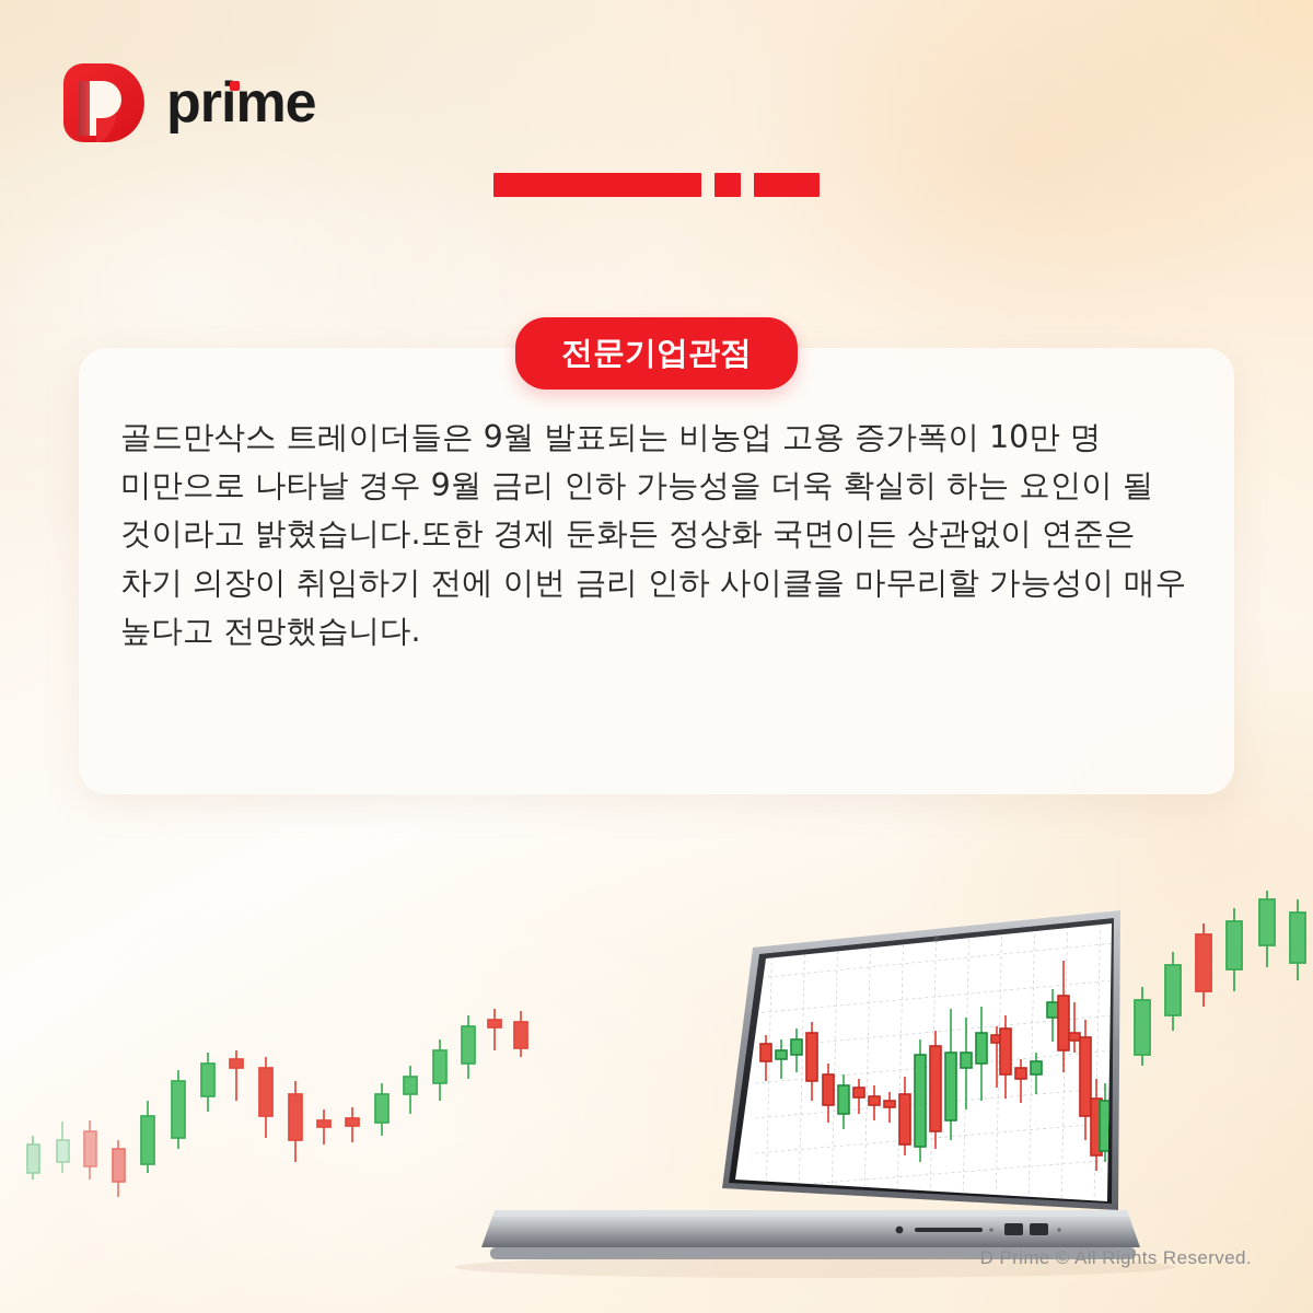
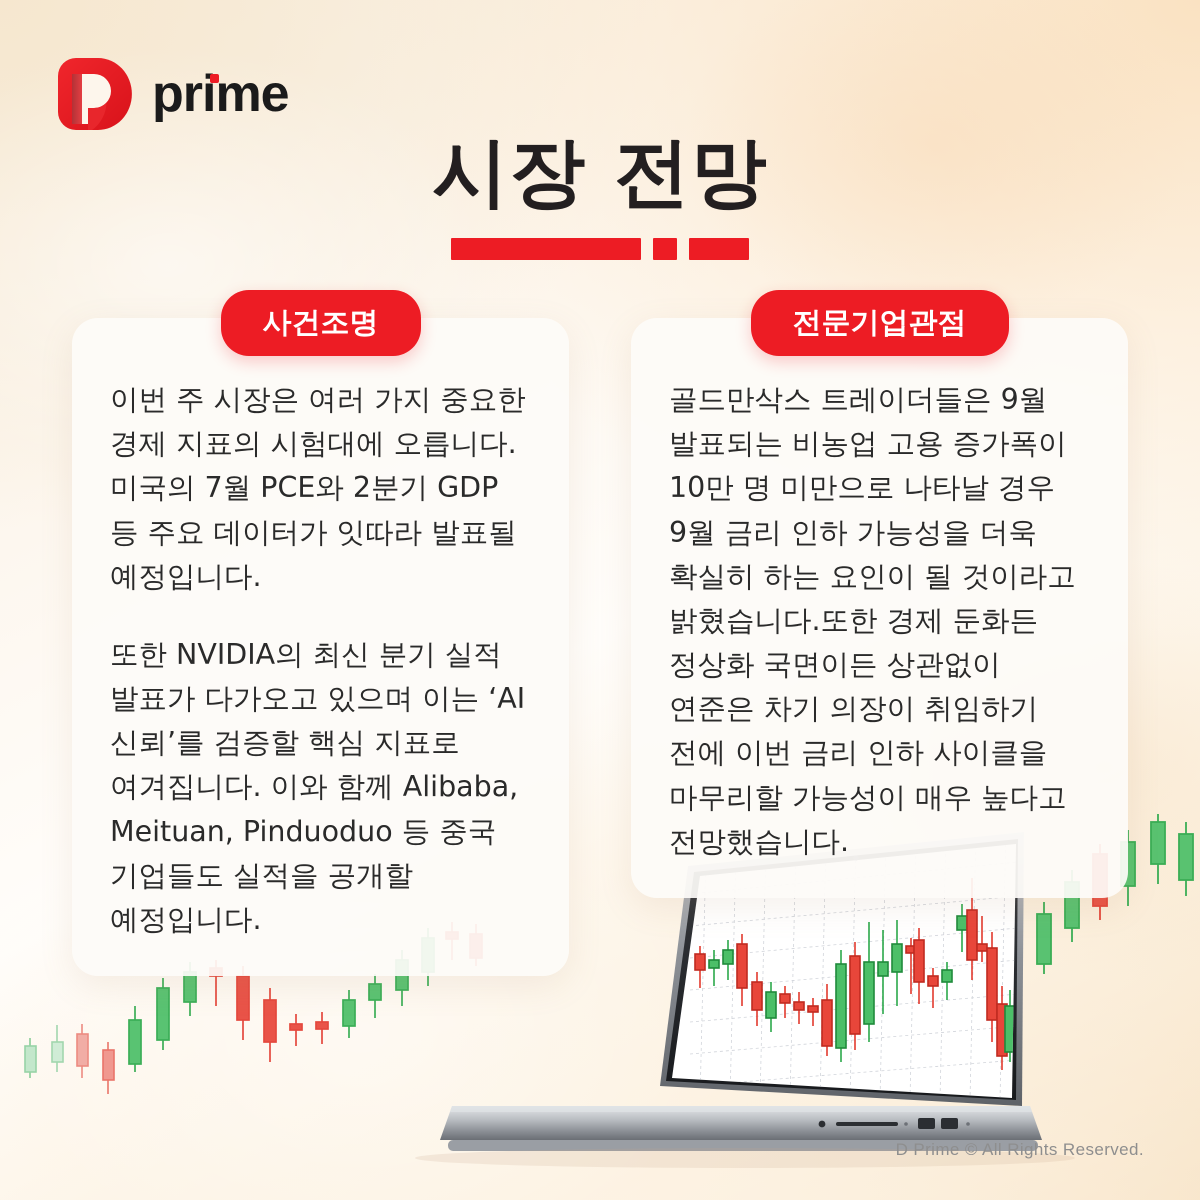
  prime
+ 시장 전망
+ 사건조명
+ 이번 주 시장은 여러 가지 중요한 경제 지표의 시험대에 오릅니다. 미국의 7월 PCE와 2분기 GDP 등 주요 데이터가 잇따라 발표될 예정입니다.
+ 또한 NVIDIA의 최신 분기 실적 발표가 다가오고 있으며 이는 ‘AI 신뢰’를 검증할 핵심 지표로 여겨집니다. 이와 함께 Alibaba, Meituan, Pinduoduo 등 중국 기업들도 실적을 공개할 예정입니다.
  전문기업관점
  골드만삭스 트레이더들은 9월 발표되는 비농업 고용 증가폭이 10만 명 미만으로 나타날 경우 9월 금리 인하 가능성을 더욱 확실히 하는 요인이 될 것이라고 밝혔습니다.또한 경제 둔화든 정상화 국면이든 상관없이 연준은 차기 의장이 취임하기 전에 이번 금리 인하 사이클을 마무리할 가능성이 매우 높다고 전망했습니다.
  D Prime © All Rights Reserved.
